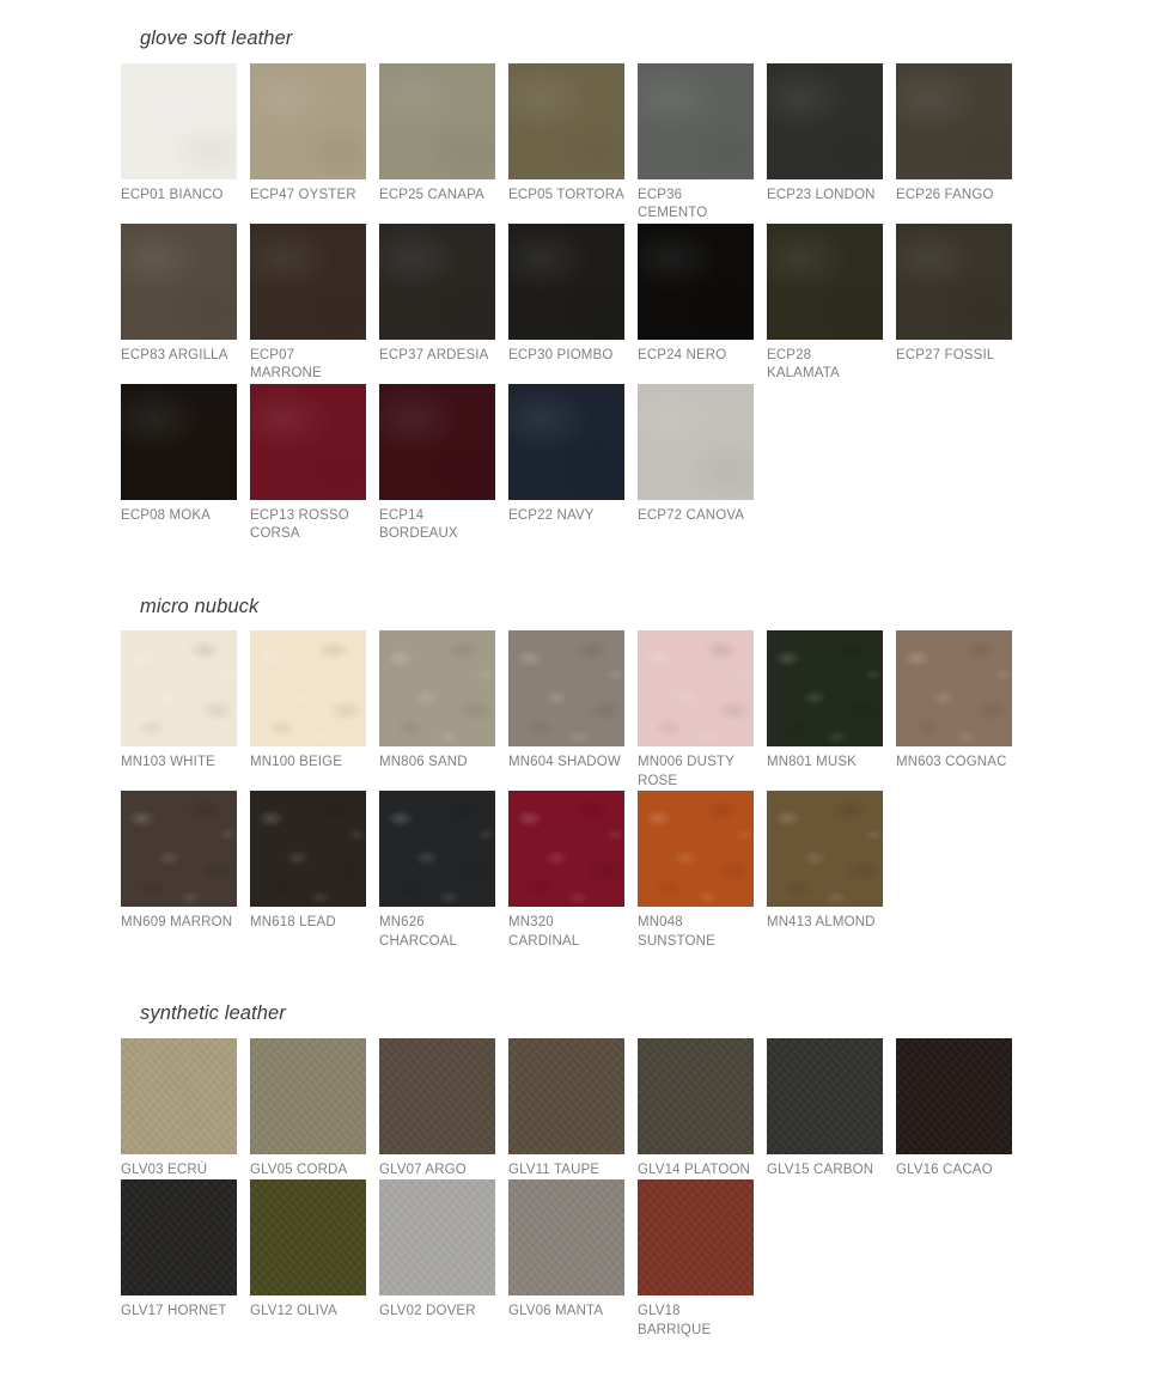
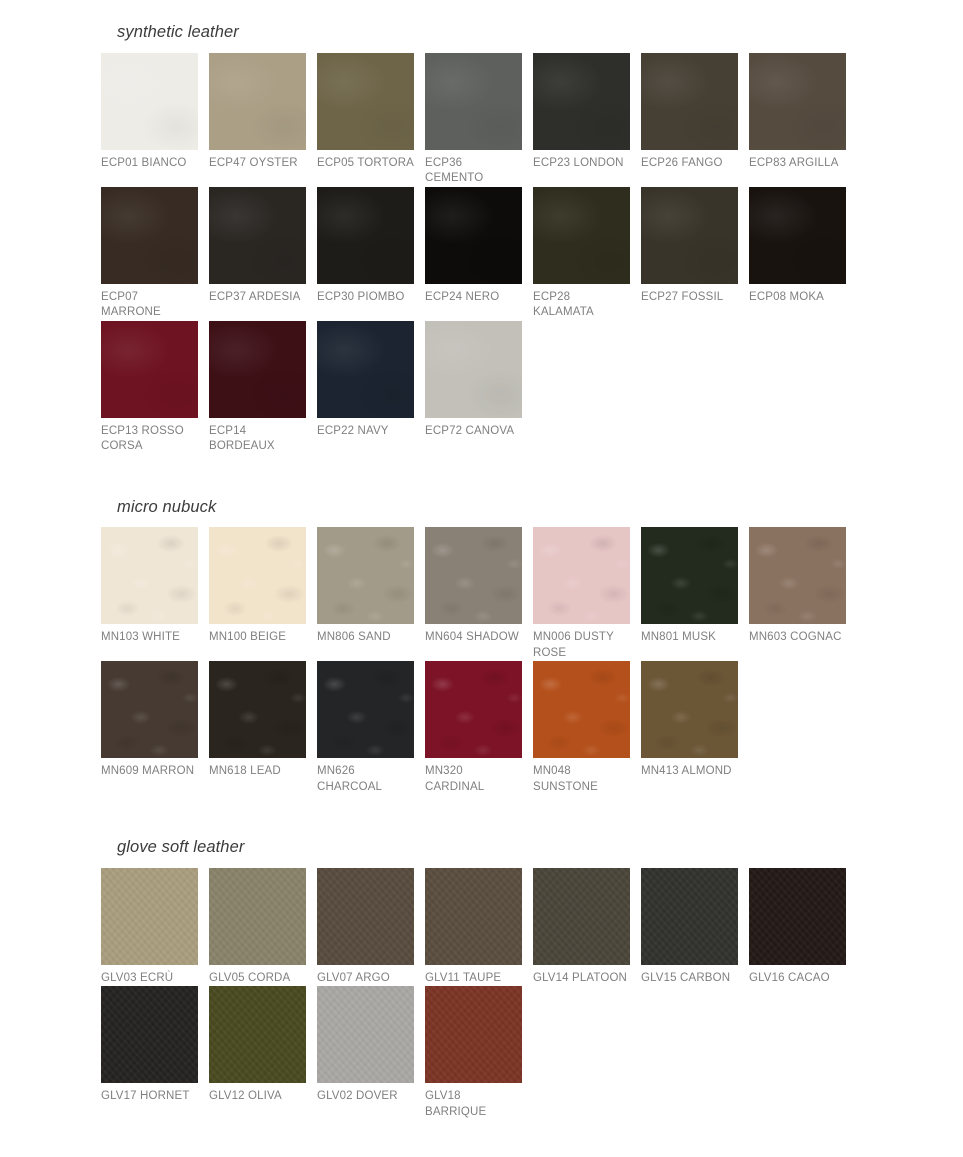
- glove soft leather
+ synthetic leather
  ECP01 BIANCO
  ECP47 OYSTER
- ECP25 CANAPA
  ECP05 TORTORA
  ECP36 CEMENTO
  ECP23 LONDON
  ECP26 FANGO
  ECP83 ARGILLA
  ECP07 MARRONE
  ECP37 ARDESIA
  ECP30 PIOMBO
  ECP24 NERO
  ECP28 KALAMATA
  ECP27 FOSSIL
  ECP08 MOKA
  ECP13 ROSSO CORSA
  ECP14 BORDEAUX
  ECP22 NAVY
  ECP72 CANOVA
  micro nubuck
  MN103 WHITE
  MN100 BEIGE
  MN806 SAND
  MN604 SHADOW
  MN006 DUSTY ROSE
  MN801 MUSK
  MN603 COGNAC
  MN609 MARRON
  MN618 LEAD
  MN626 CHARCOAL
  MN320 CARDINAL
  MN048 SUNSTONE
  MN413 ALMOND
- synthetic leather
+ glove soft leather
  GLV03 ECRÙ
  GLV05 CORDA
  GLV07 ARGO
  GLV11 TAUPE
  GLV14 PLATOON
  GLV15 CARBON
  GLV16 CACAO
  GLV17 HORNET
  GLV12 OLIVA
  GLV02 DOVER
- GLV06 MANTA
  GLV18 BARRIQUE
